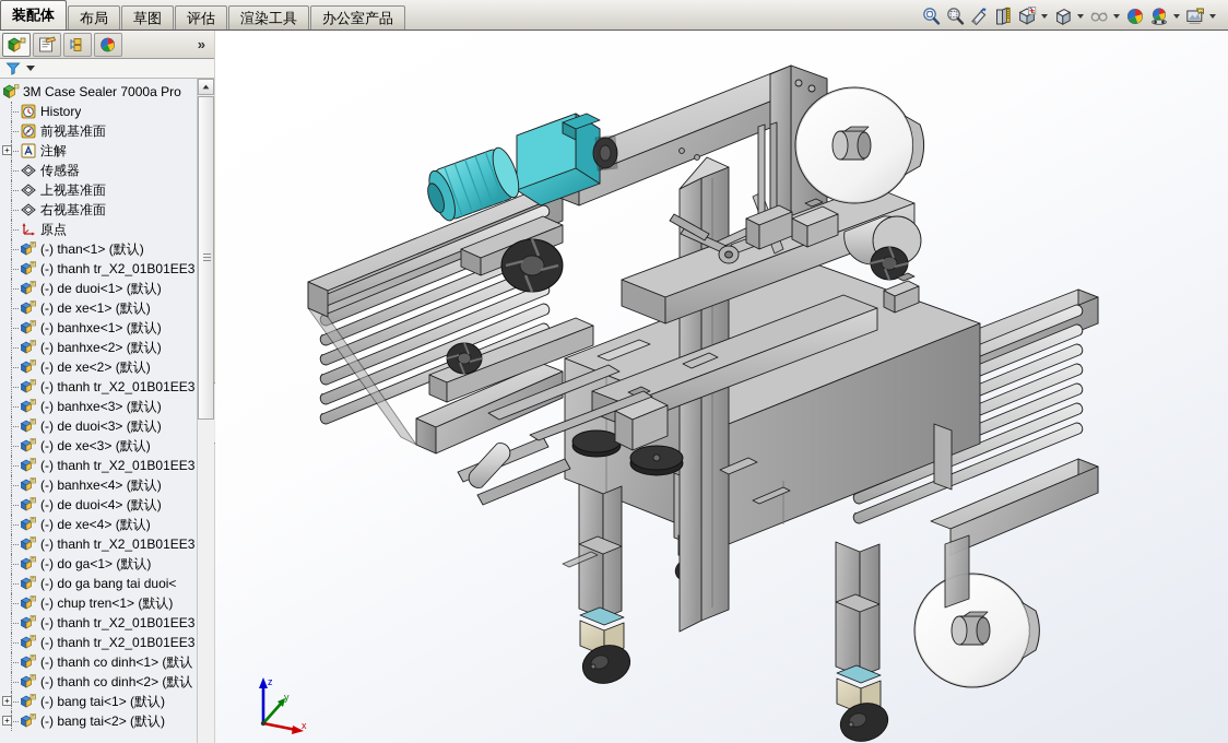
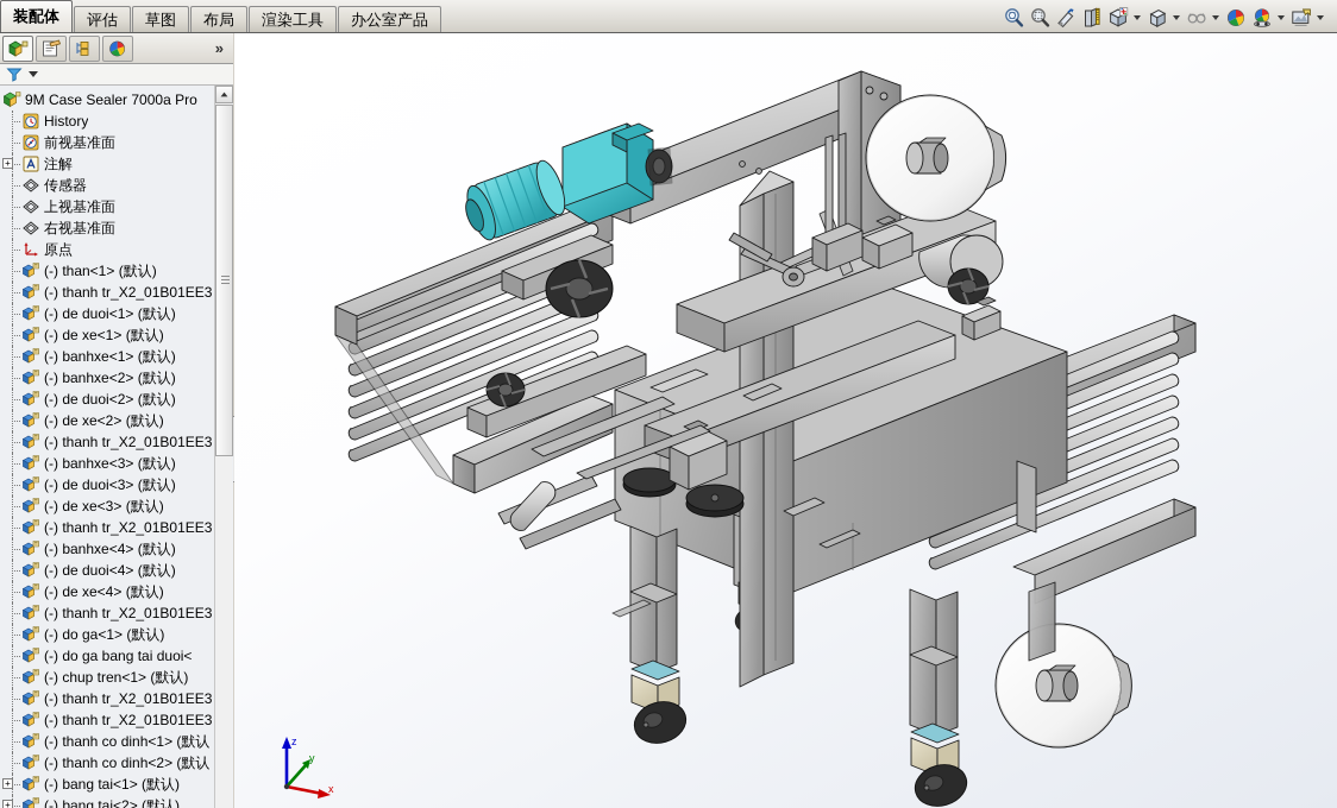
  装配体
- 布局
+ 评估
  草图
- 评估
+ 布局
  渲染工具
  办公室产品
  »
- 3M Case Sealer 7000a Pro
+ 9M Case Sealer 7000a Pro
  History
  前视基准面
  +
  注解
  传感器
  上视基准面
  右视基准面
  原点
  (-) than<1> (默认)
  (-) thanh tr_X2_01B01EE3
  (-) de duoi<1> (默认)
  (-) de xe<1> (默认)
  (-) banhxe<1> (默认)
  (-) banhxe<2> (默认)
+ (-) de duoi<2> (默认)
  (-) de xe<2> (默认)
  (-) thanh tr_X2_01B01EE3
  (-) banhxe<3> (默认)
  (-) de duoi<3> (默认)
  (-) de xe<3> (默认)
  (-) thanh tr_X2_01B01EE3
  (-) banhxe<4> (默认)
  (-) de duoi<4> (默认)
  (-) de xe<4> (默认)
  (-) thanh tr_X2_01B01EE3
  (-) do ga<1> (默认)
  (-) do ga bang tai duoi<
  (-) chup tren<1> (默认)
  (-) thanh tr_X2_01B01EE3
  (-) thanh tr_X2_01B01EE3
  (-) thanh co dinh<1> (默认
  (-) thanh co dinh<2> (默认
  +
  (-) bang tai<1> (默认)
  +
  (-) bang tai<2> (默认)
  z
  y
  x
